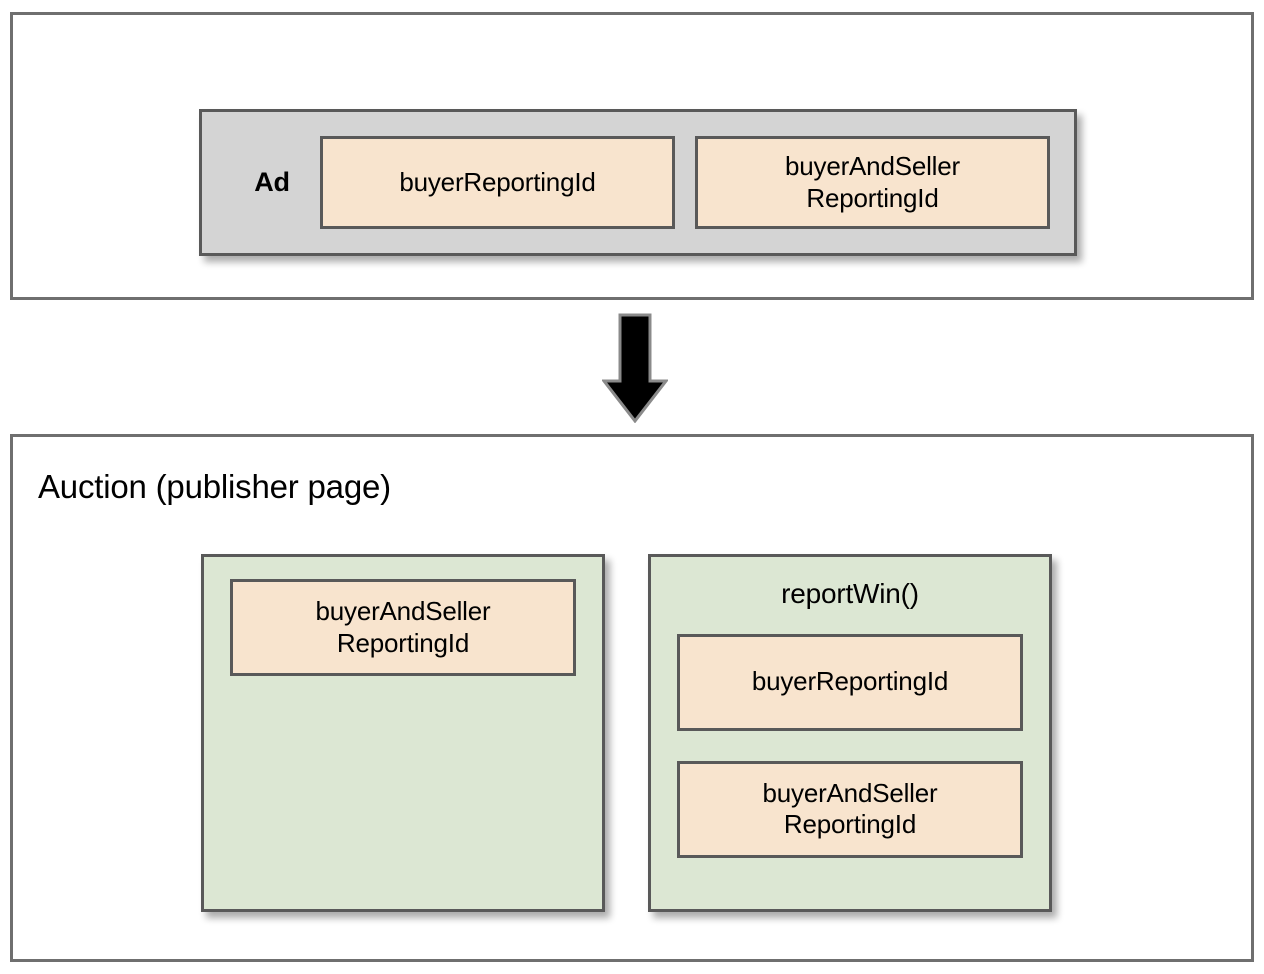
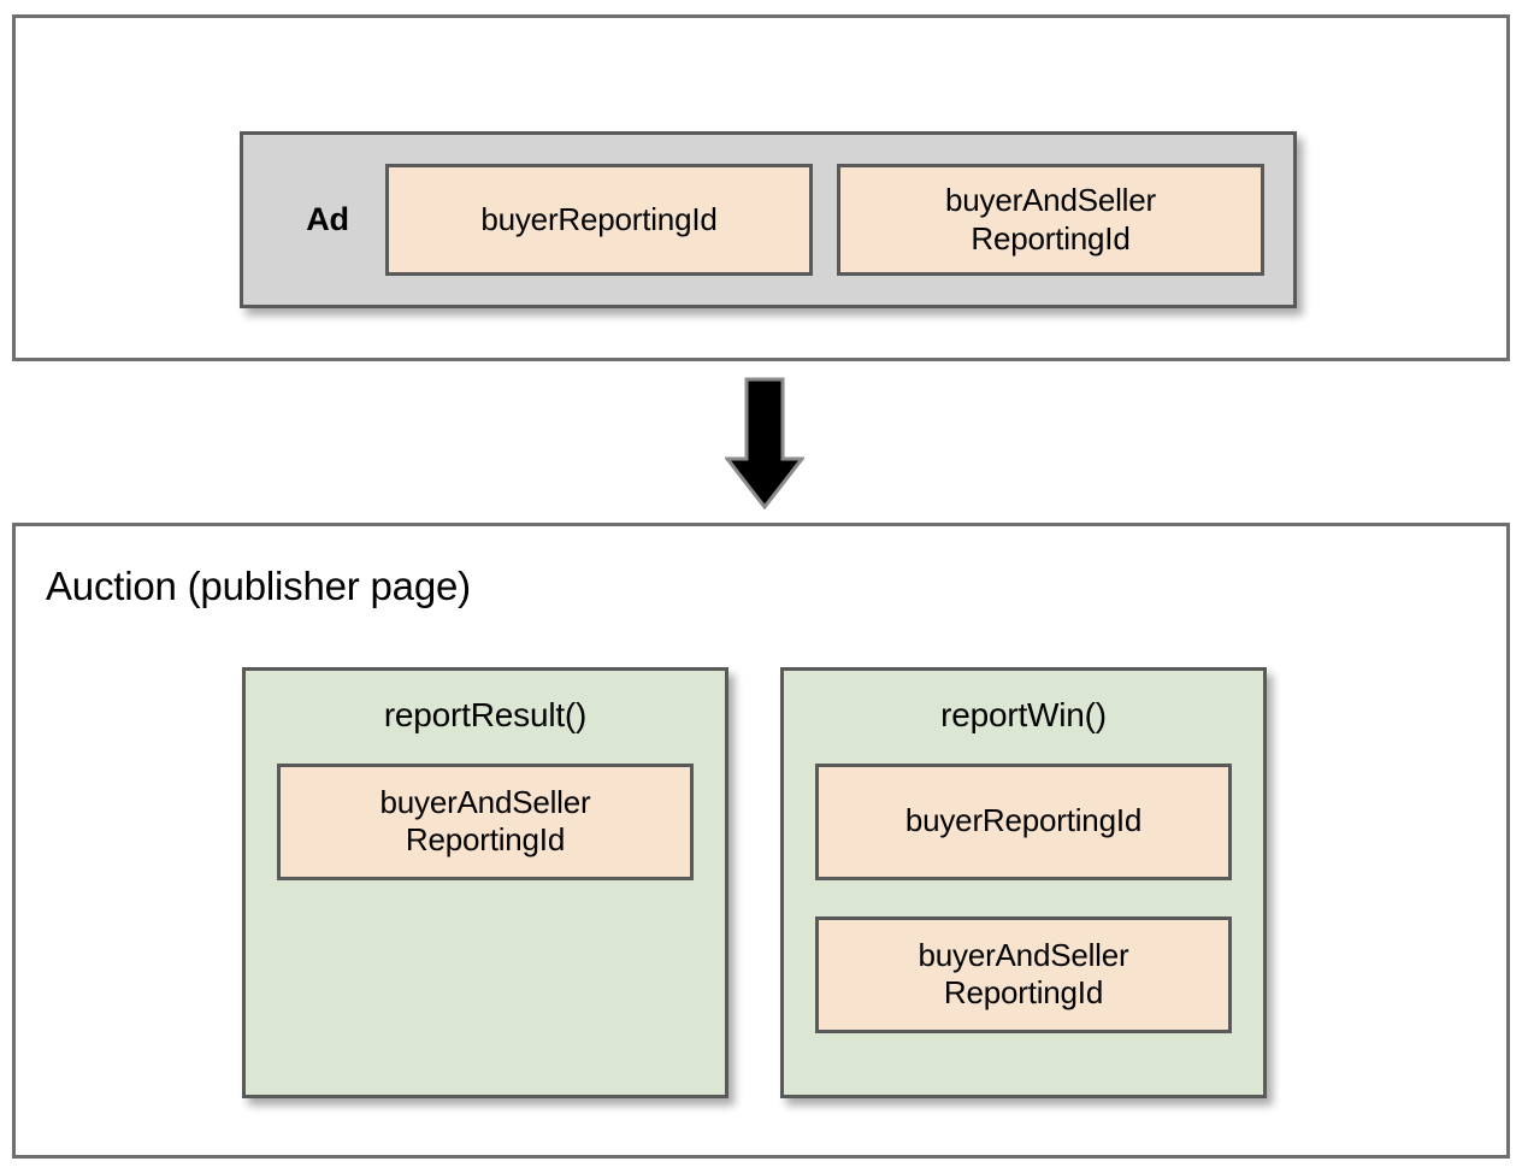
  Ad
  buyerReportingId
  buyerAndSeller
  ReportingId
  Auction (publisher page)
+ reportResult()
  buyerAndSeller
  ReportingId
  reportWin()
  buyerReportingId
  buyerAndSeller
  ReportingId
